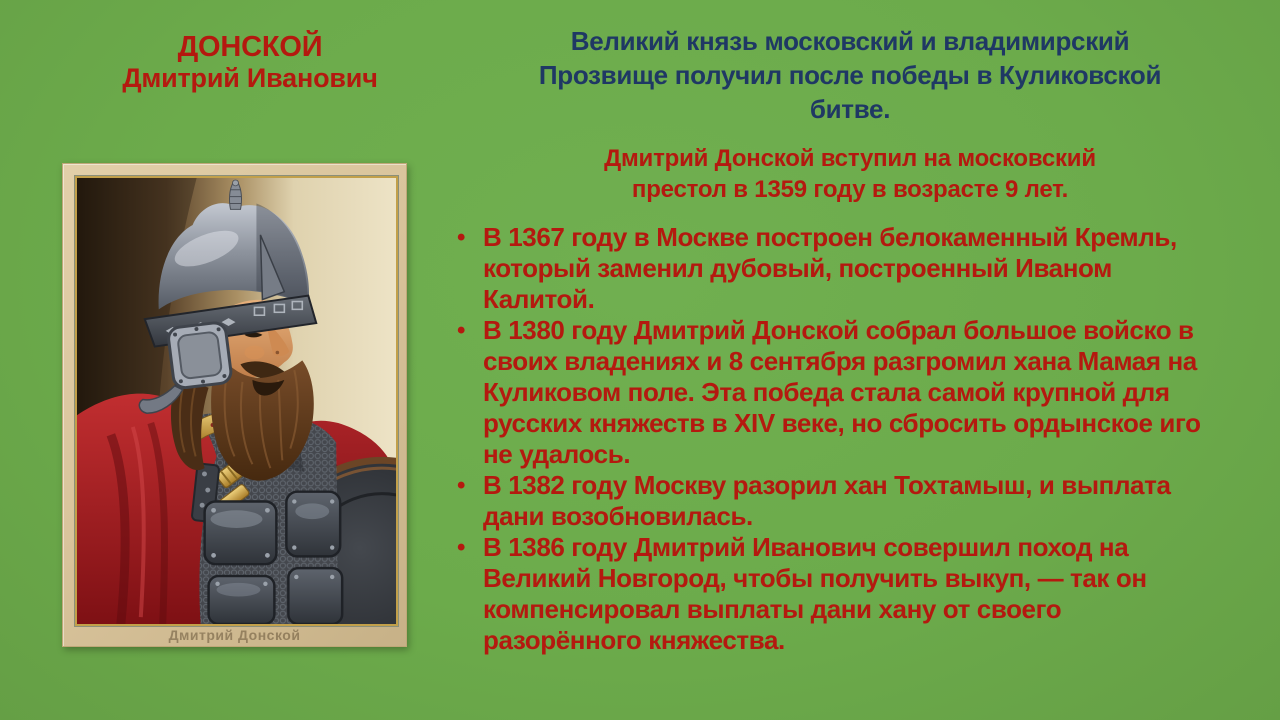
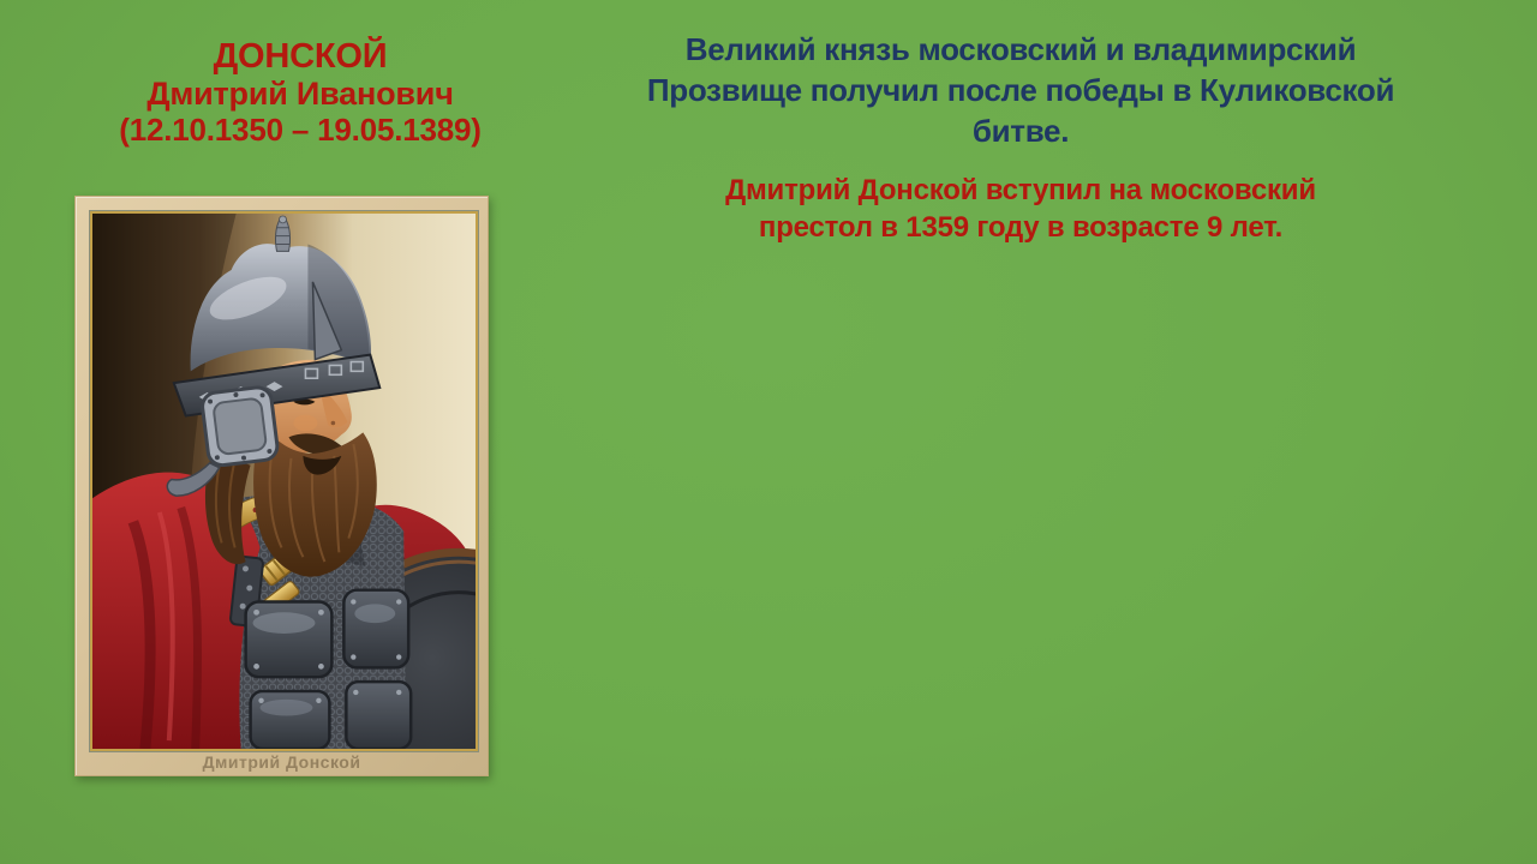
  ДОНСКОЙ
  Дмитрий Иванович
+ (12.10.1350 – 19.05.1389)
  Дмитрий Донской
  Великий князь московский и владимирский
  Прозвище получил после победы в Куликовской
  битве.
  Дмитрий Донской вступил на московский
  престол в 1359 году в возрасте 9 лет.
- В 1367 году в Москве построен белокаменный Кремль,
- который заменил дубовый, построенный Иваном
- Калитой.
- В 1380 году Дмитрий Донской собрал большое войско в
- своих владениях и 8 сентября разгромил хана Мамая на
- Куликовом поле. Эта победа стала самой крупной для
- русских княжеств в XIV веке, но сбросить ордынское иго
- не удалось.
- В 1382 году Москву разорил хан Тохтамыш, и выплата
- дани возобновилась.
- В 1386 году Дмитрий Иванович совершил поход на
- Великий Новгород, чтобы получить выкуп, — так он
- компенсировал выплаты дани хану от своего
- разорённого княжества.
